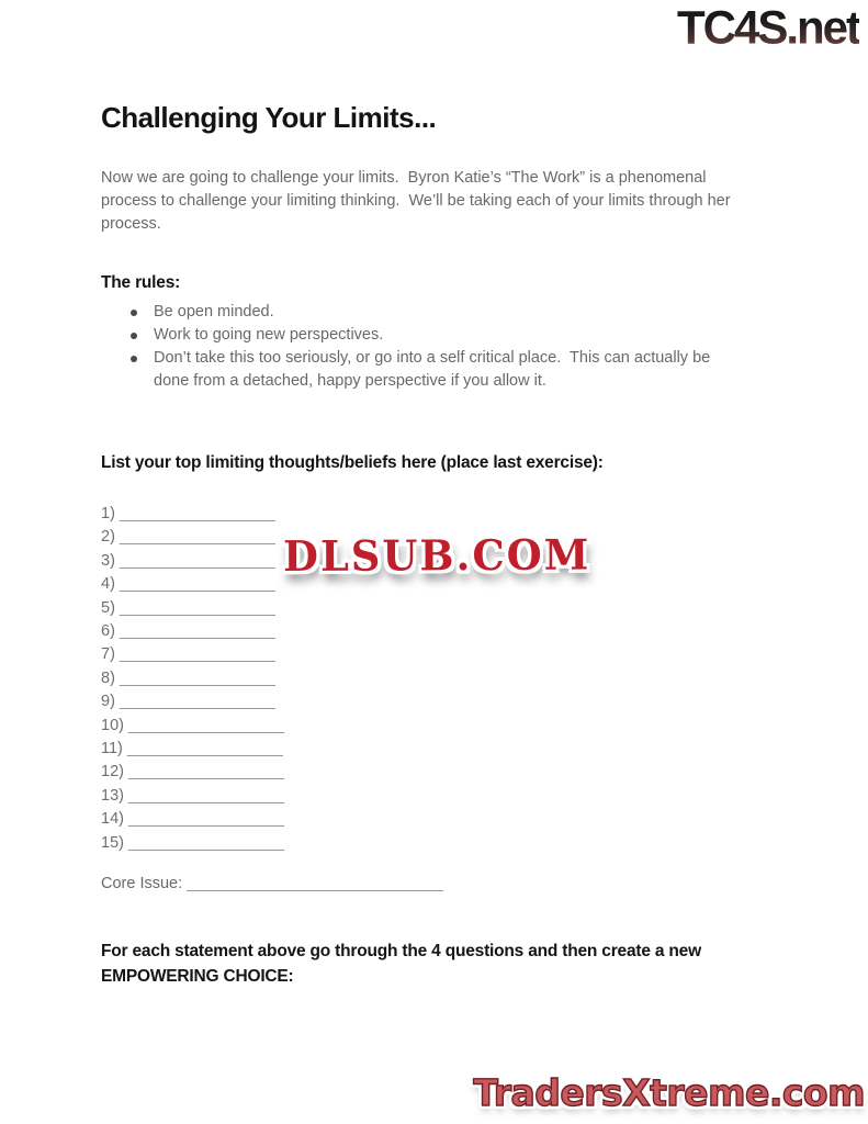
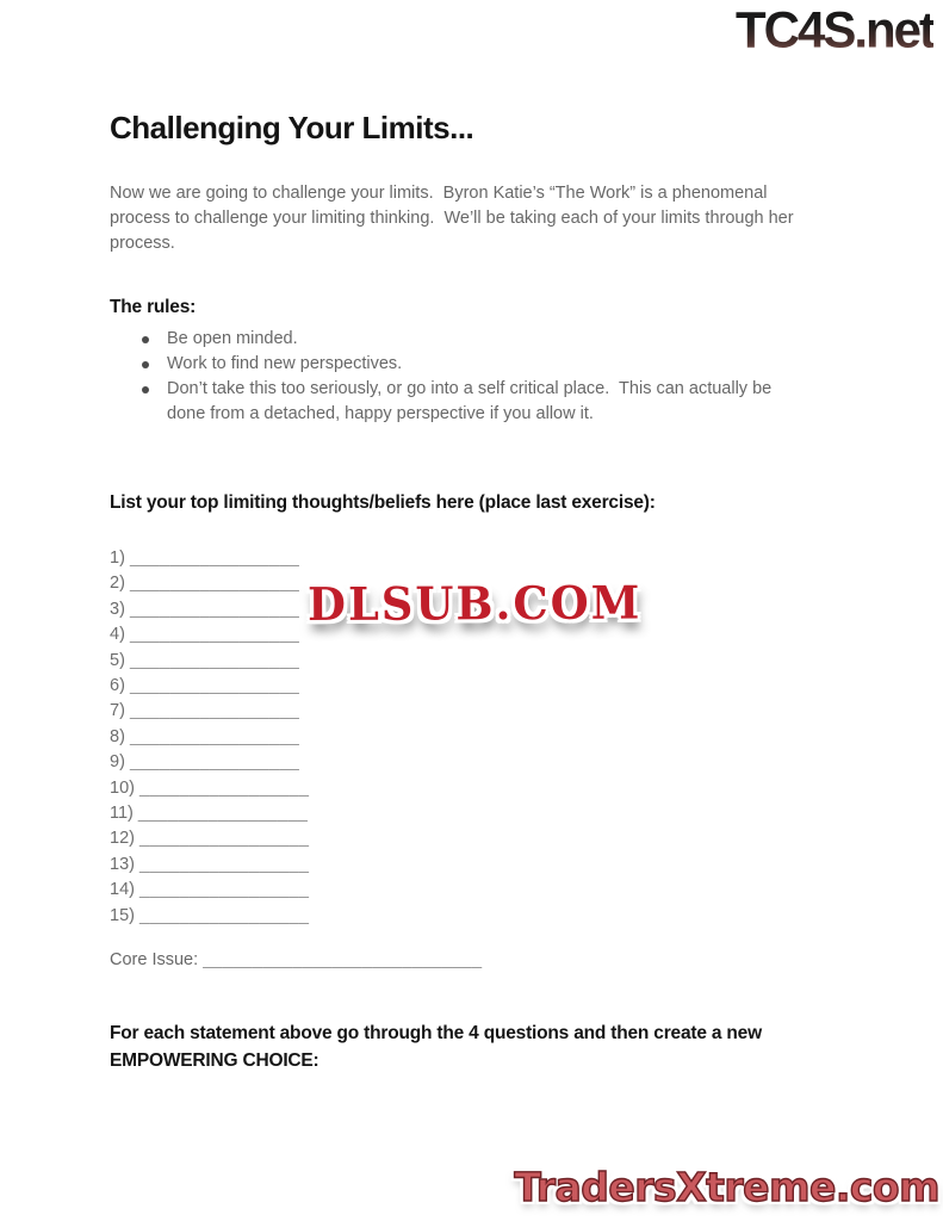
  TC4S.net
  Challenging Your Limits...
  Now we are going to challenge your limits. Byron Katie’s “The Work” is a phenomenal
  process to challenge your limiting thinking. We’ll be taking each of your limits through her
  process.
  The rules:
  Be open minded.
- Work to going new perspectives.
+ Work to find new perspectives.
  Don’t take this too seriously, or go into a self critical place. This can actually be
  done from a detached, happy perspective if you allow it.
  List your top limiting thoughts/beliefs here (place last exercise):
  1) _________________
  2) _________________
  3) _________________
  4) _________________
  5) _________________
  6) _________________
  7) _________________
  8) _________________
  9) _________________
  10) _________________
  11) _________________
  12) _________________
  13) _________________
  14) _________________
  15) _________________
  Core Issue: ____________________________
  For each statement above go through the 4 questions and then create a new
  EMPOWERING CHOICE:
  DLSUB.COM
  TradersXtreme.com
